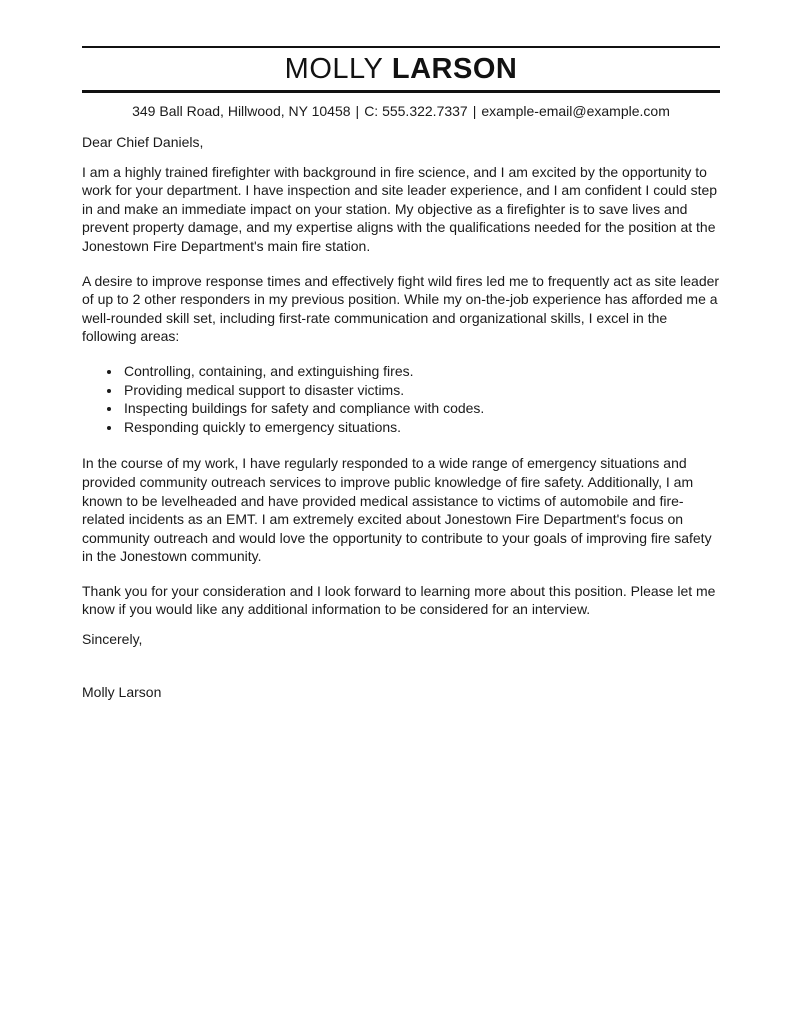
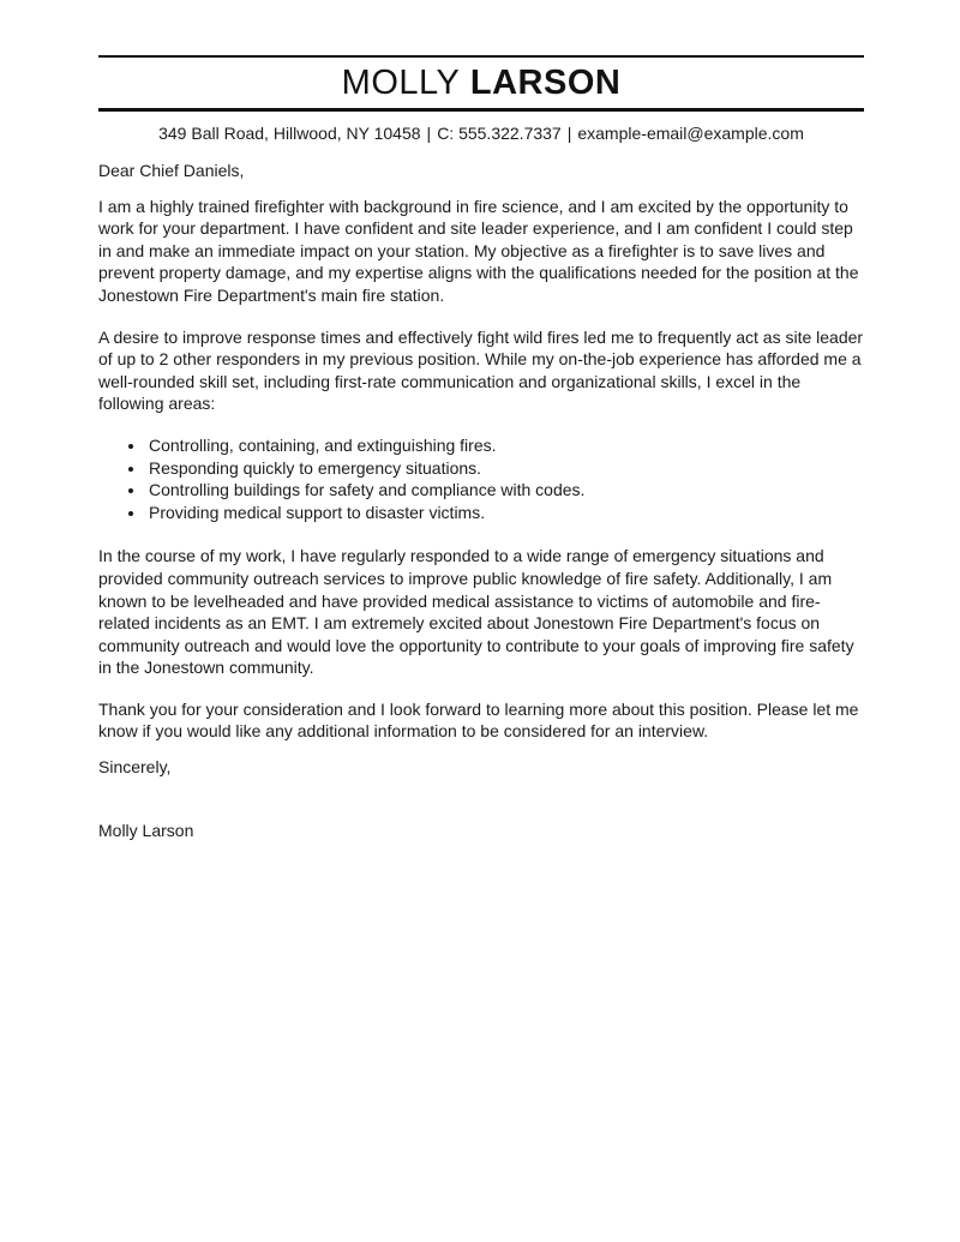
  MOLLY LARSON
  349 Ball Road, Hillwood, NY 10458 | C: 555.322.7337 | example-email@example.com
  Dear Chief Daniels,
- I am a highly trained firefighter with background in fire science, and I am excited by the opportunity to work for your department. I have inspection and site leader experience, and I am confident I could step in and make an immediate impact on your station. My objective as a firefighter is to save lives and prevent property damage, and my expertise aligns with the qualifications needed for the position at the Jonestown Fire Department's main fire station.
+ I am a highly trained firefighter with background in fire science, and I am excited by the opportunity to work for your department. I have confident and site leader experience, and I am confident I could step in and make an immediate impact on your station. My objective as a firefighter is to save lives and prevent property damage, and my expertise aligns with the qualifications needed for the position at the Jonestown Fire Department's main fire station.
  A desire to improve response times and effectively fight wild fires led me to frequently act as site leader of up to 2 other responders in my previous position. While my on-the-job experience has afforded me a well-rounded skill set, including first-rate communication and organizational skills, I excel in the following areas:
  Controlling, containing, and extinguishing fires.
- Providing medical support to disaster victims.
+ Responding quickly to emergency situations.
- Inspecting buildings for safety and compliance with codes.
+ Controlling buildings for safety and compliance with codes.
- Responding quickly to emergency situations.
+ Providing medical support to disaster victims.
  In the course of my work, I have regularly responded to a wide range of emergency situations and provided community outreach services to improve public knowledge of fire safety. Additionally, I am known to be levelheaded and have provided medical assistance to victims of automobile and fire-related incidents as an EMT. I am extremely excited about Jonestown Fire Department's focus on community outreach and would love the opportunity to contribute to your goals of improving fire safety in the Jonestown community.
  Thank you for your consideration and I look forward to learning more about this position. Please let me know if you would like any additional information to be considered for an interview.
  Sincerely,
  Molly Larson
